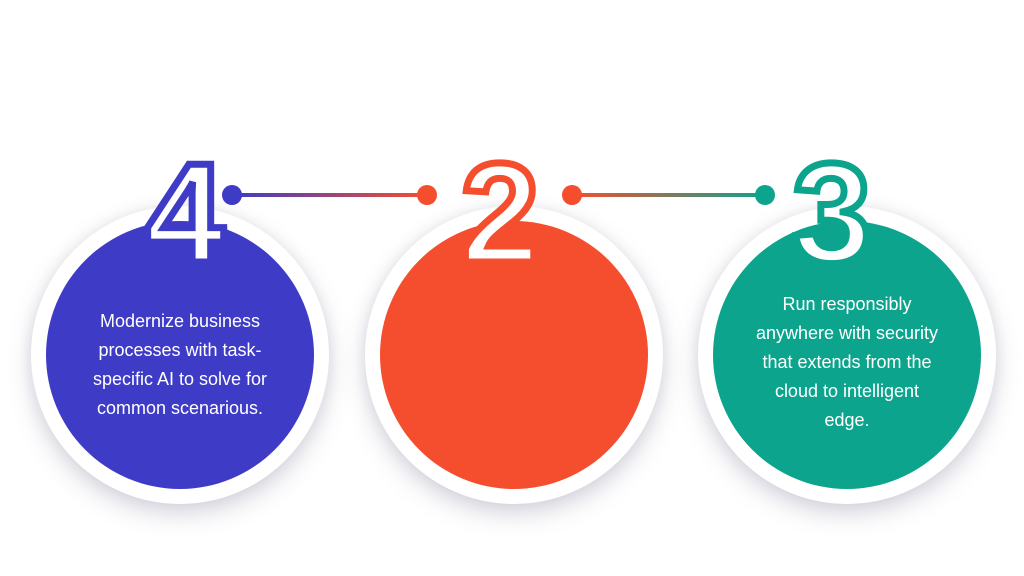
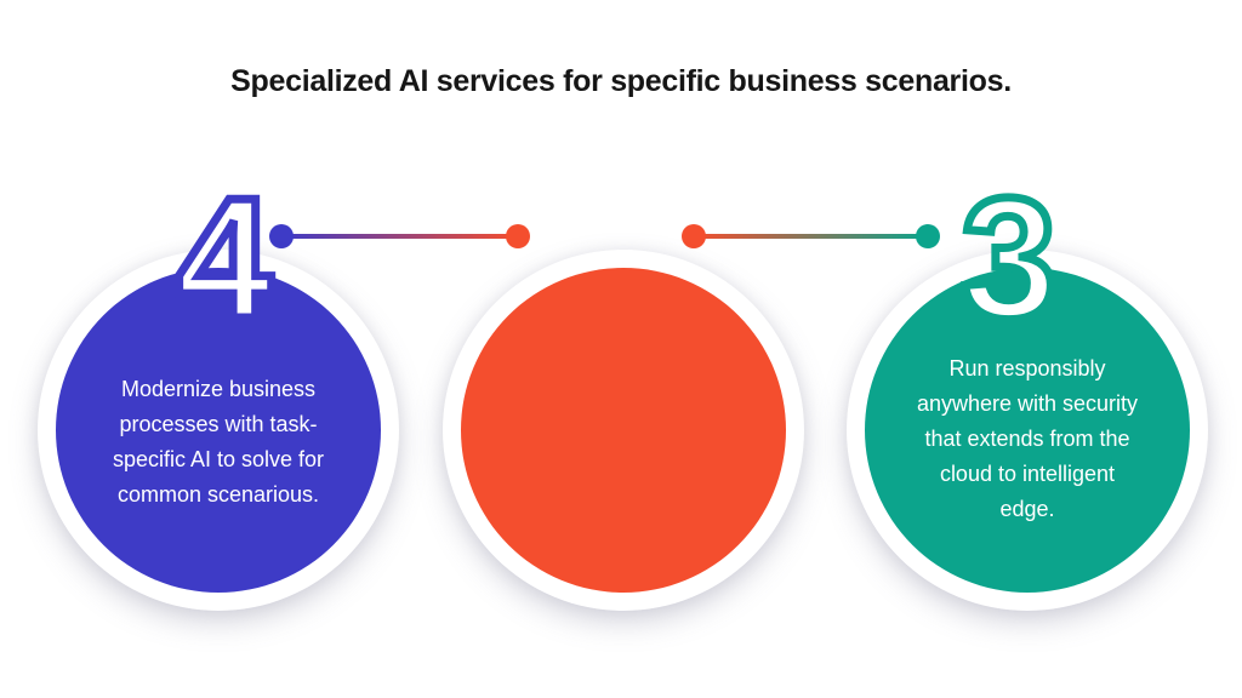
+ Specialized AI services for specific business scenarios.
  Modernize business
  processes with task-
  specific AI to solve for
  common scenarious.
  4
- 2
  Run responsibly
  anywhere with security
  that extends from the
  cloud to intelligent
  edge.
  3
